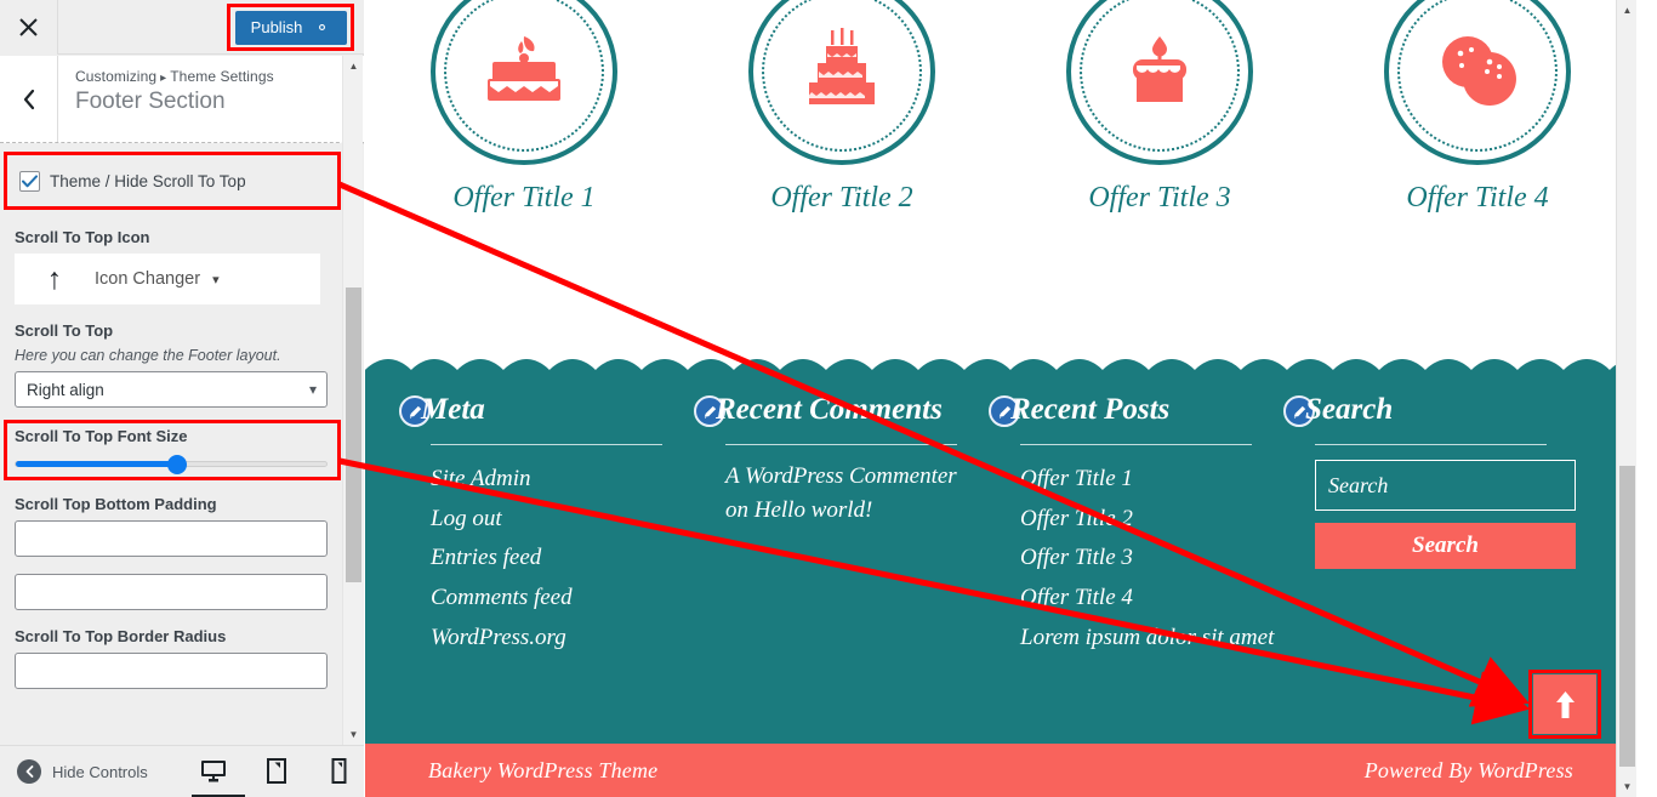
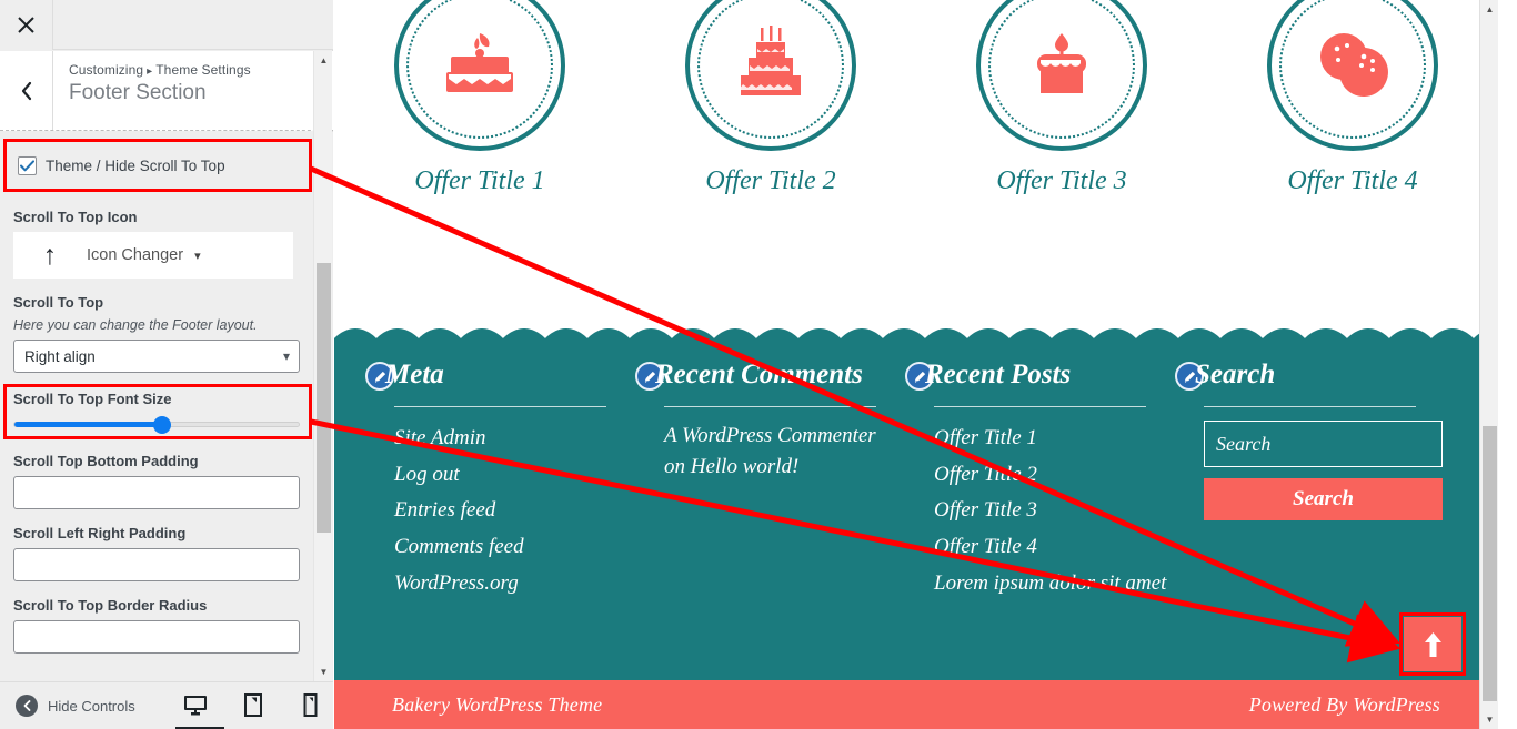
- Publish
  Customizing ▸ Theme Settings
  Footer Section
  Theme / Hide Scroll To Top
  Scroll To Top Icon
  ↑
  Icon Changer
  ▾
  Scroll To Top
  Here you can change the Footer layout.
  Right align
  ▾
  Scroll To Top Font Size
  Scroll Top Bottom Padding
+ Scroll Left Right Padding
  Scroll To Top Border Radius
  ▲
  ▼
  Hide Controls
  Offer Title 1
  Offer Title 2
  Offer Title 3
  Offer Title 4
  Meta
  ite Admin
  Log out
  Entries feed
  Comments feed
  WordPress.org
  Recent Coments
  A WordPress Commenter on Hello world!
  Recent Posts
  Offer Title 1
  Offer Tit 2
  Offer Title 3
  Offer Title 4
  Lorem ipsum do sit am
  Search
  Search
  Search
  Bakery WordPress Theme
  Powered By WordPress
  ▲
  ▼
